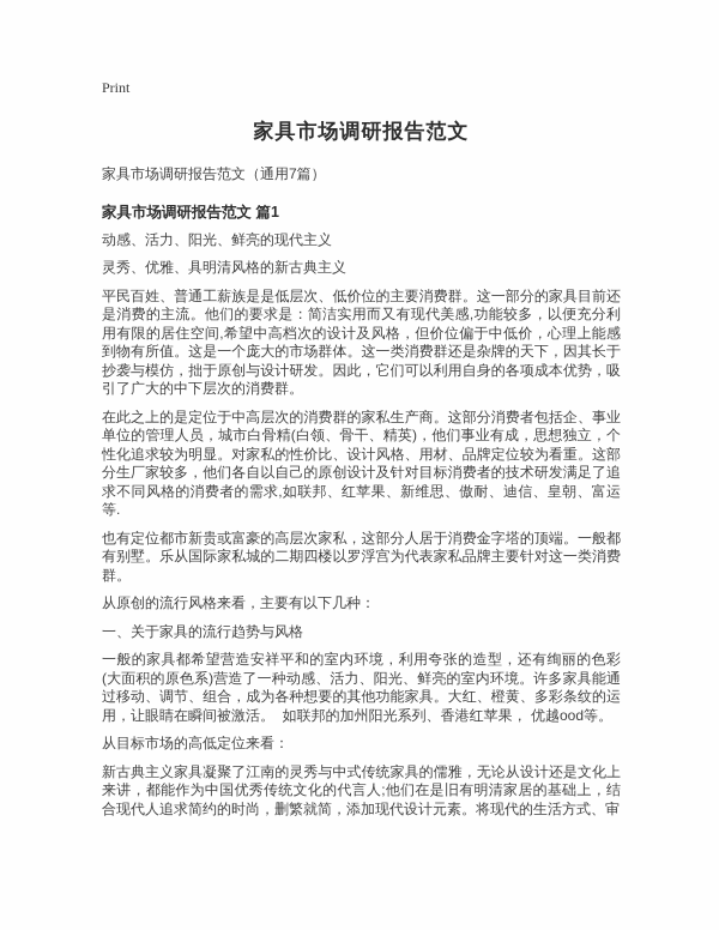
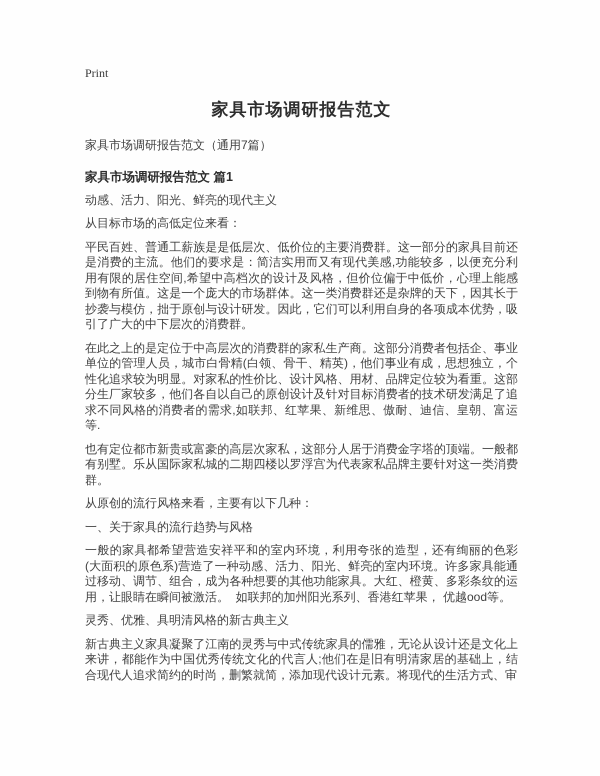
  Print
  家具市场调研报告范文
  家具市场调研报告范文（通用7篇）
  家具市场调研报告范文 篇1
  动感、活力、阳光、鲜亮的现代主义
- 灵秀、优雅、具明清风格的新古典主义
+ 从目标市场的高低定位来看：
  平民百姓、普通工薪族是是低层次、低价位的主要消费群。这一部分的家具目前还是消费的主流。他们的要求是：简洁实用而又有现代美感,功能较多，以便充分利用有限的居住空间,希望中高档次的设计及风格，但价位偏于中低价，心理上能感到物有所值。这是一个庞大的市场群体。这一类消费群还是杂牌的天下，因其长于抄袭与模仿，拙于原创与设计研发。因此，它们可以利用自身的各项成本优势，吸引了广大的中下层次的消费群。
  在此之上的是定位于中高层次的消费群的家私生产商。这部分消费者包括企、事业单位的管理人员，城市白骨精(白领、骨干、精英)，他们事业有成，思想独立，个性化追求较为明显。对家私的性价比、设计风格、用材、品牌定位较为看重。这部分生厂家较多，他们各自以自己的原创设计及针对目标消费者的技术研发满足了追求不同风格的消费者的需求,如联邦、红苹果、新维思、傲耐、迪信、皇朝、富运等.
  也有定位都市新贵或富豪的高层次家私，这部分人居于消费金字塔的顶端。一般都有别墅。乐从国际家私城的二期四楼以罗浮宫为代表家私品牌主要针对这一类消费群。
  从原创的流行风格来看，主要有以下几种：
  一、关于家具的流行趋势与风格
  一般的家具都希望营造安祥平和的室内环境，利用夸张的造型，还有绚丽的色彩(大面积的原色系)营造了一种动感、活力、阳光、鲜亮的室内环境。许多家具能通过移动、调节、组合，成为各种想要的其他功能家具。大红、橙黄、多彩条纹的运用，让眼睛在瞬间被激活。 如联邦的加州阳光系列、香港红苹果， 优越ood等。
- 从目标市场的高低定位来看：
+ 灵秀、优雅、具明清风格的新古典主义
  新古典主义家具凝聚了江南的灵秀与中式传统家具的儒雅，无论从设计还是文化上来讲，都能作为中国优秀传统文化的代言人;他们在是旧有明清家居的基础上，结合现代人追求简约的时尚，删繁就简，添加现代设计元素。将现代的生活方式、审
